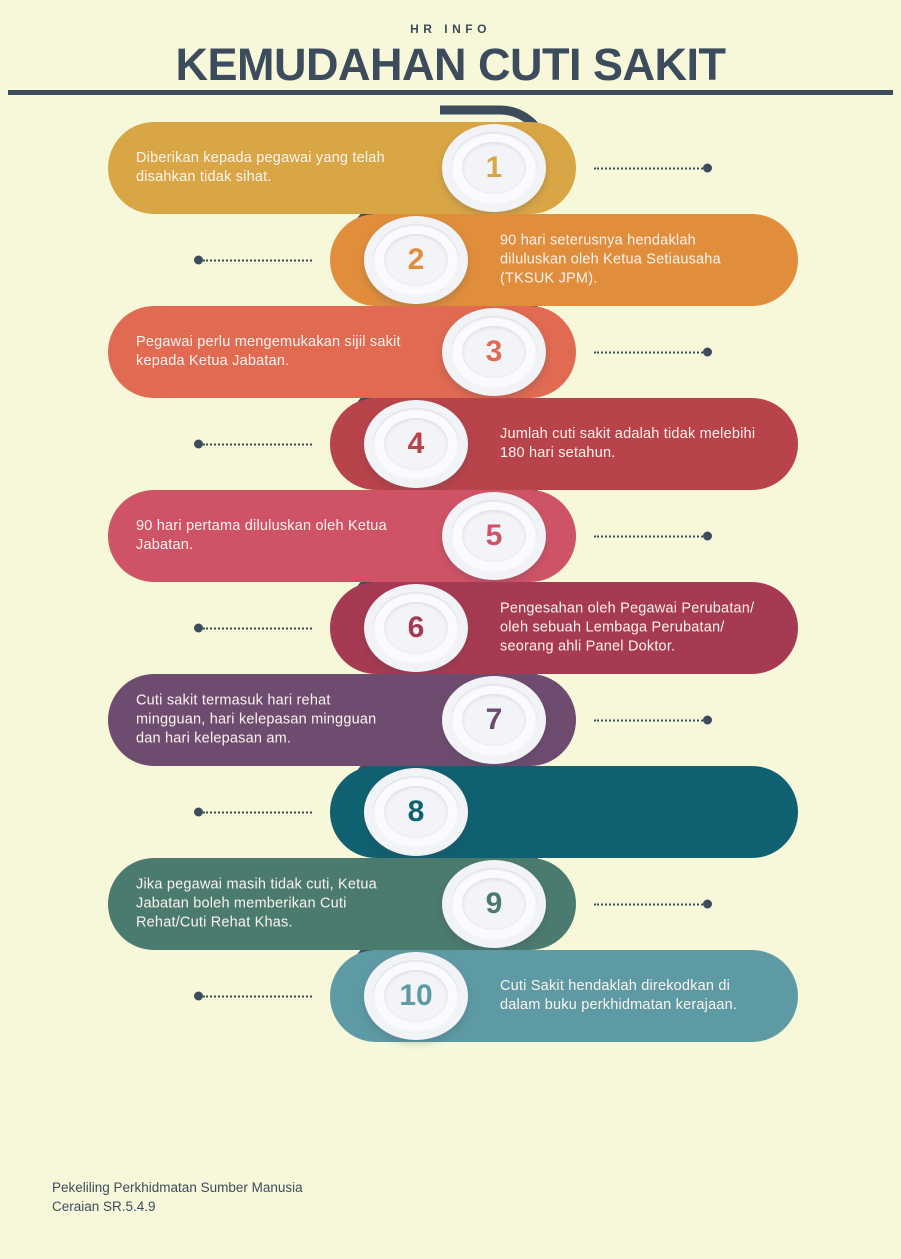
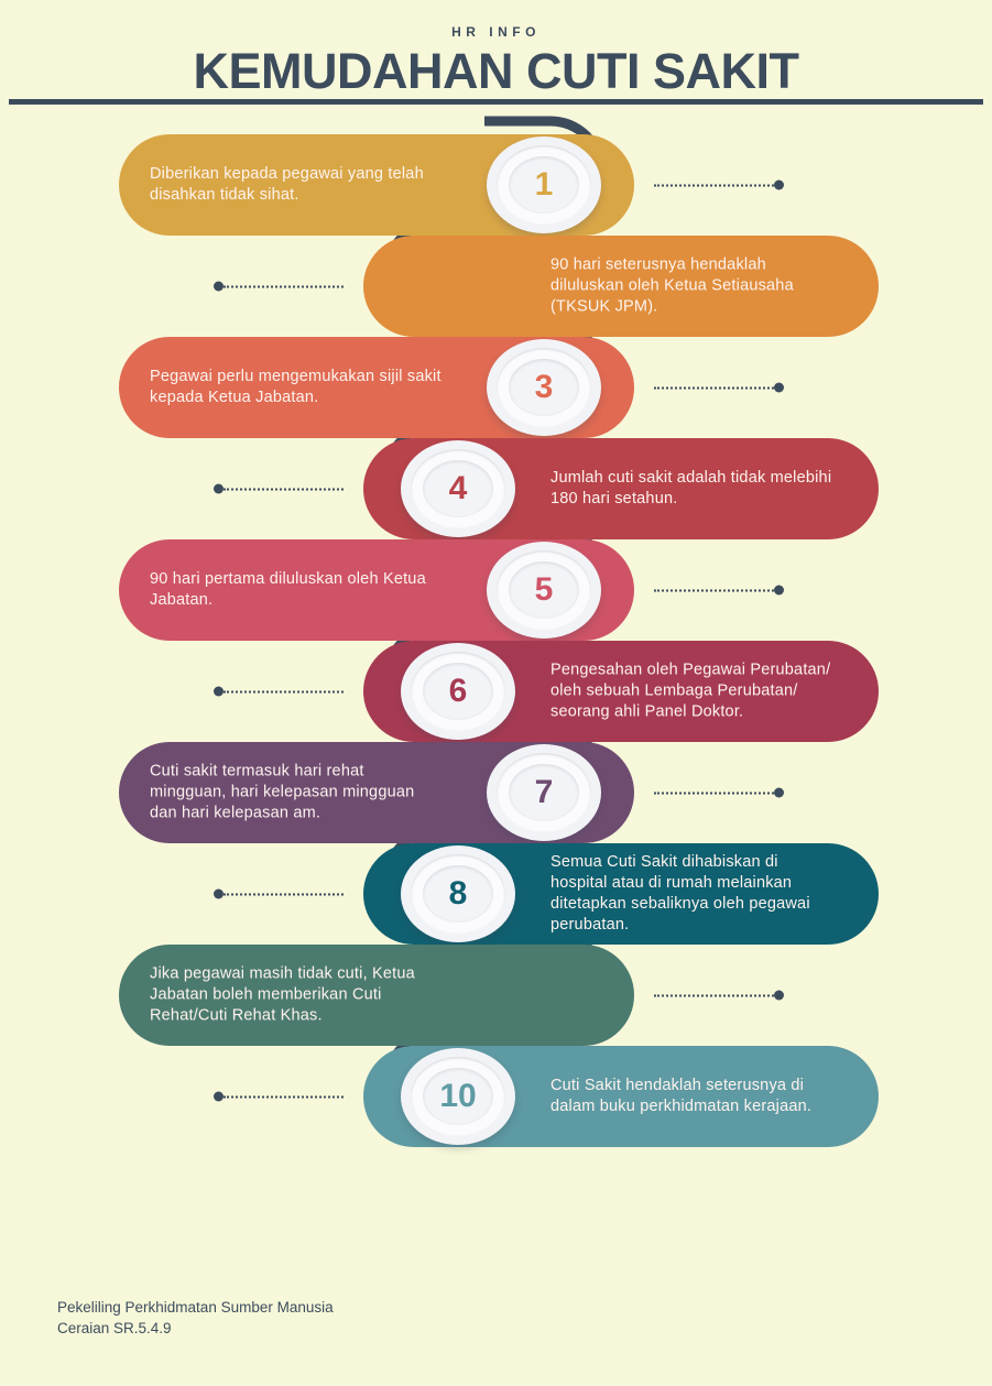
  HR INFO
  KEMUDAHAN CUTI SAKIT
  Diberikan kepada pegawai yang telah disahkan tidak sihat.
  1
  90 hari seterusnya hendaklah diluluskan oleh Ketua Setiausaha (TKSUK JPM).
- 2
  Pegawai perlu mengemukakan sijil sakit kepada Ketua Jabatan.
  3
  Jumlah cuti sakit adalah tidak melebihi 180 hari setahun.
  4
  90 hari pertama diluluskan oleh Ketua Jabatan.
  5
  Pengesahan oleh Pegawai Perubatan/ oleh sebuah Lembaga Perubatan/ seorang ahli Panel Doktor.
  6
  Cuti sakit termasuk hari rehat mingguan, hari kelepasan mingguan dan hari kelepasan am.
  7
+ Semua Cuti Sakit dihabiskan di hospital atau di rumah melainkan ditetapkan sebaliknya oleh pegawai perubatan.
  8
  Jika pegawai masih tidak cuti, Ketua Jabatan boleh memberikan Cuti Rehat/Cuti Rehat Khas.
- 9
- Cuti Sakit hendaklah direkodkan di dalam buku perkhidmatan kerajaan.
+ Cuti Sakit hendaklah seterusnya di dalam buku perkhidmatan kerajaan.
  10
  Pekeliling Perkhidmatan Sumber Manusia
  Ceraian SR.5.4.9
